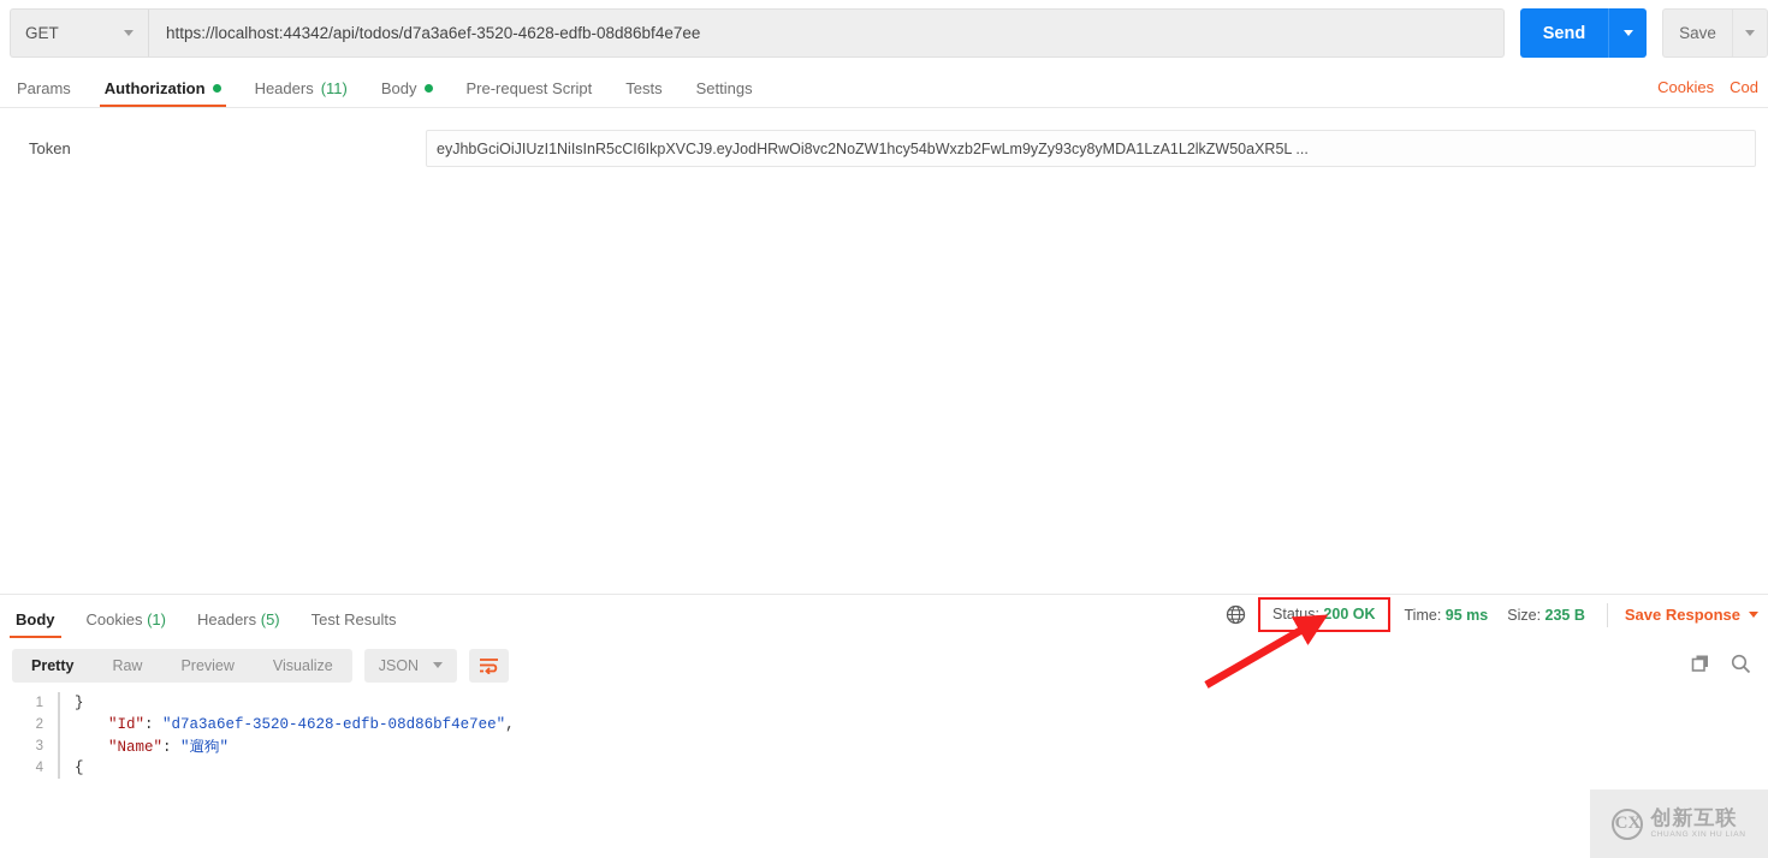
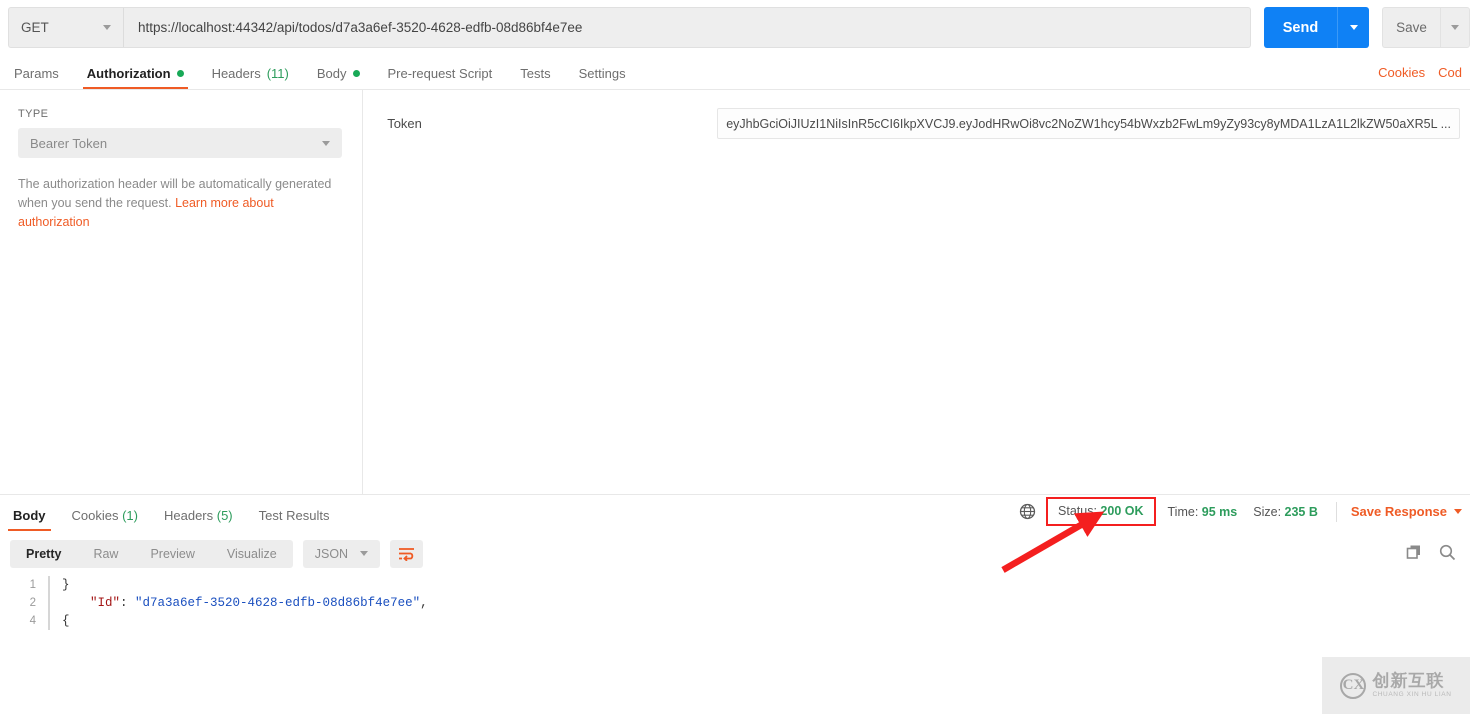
  GET
  https://localhost:44342/api/todos/d7a3a6ef-3520-4628-edfb-08d86bf4e7ee
  Send
  Save
  Params
  Authorization
  Headers
  (11)
  Body
  Pre-request Script
  Tests
  Settings
  Cookies
  Cod
+ TYPE
+ Bearer Token
+ The authorization header will be automatically generated when you send the request. Learn more about authorization
  Token
  eyJhbGciOiJIUzI1NiIsInR5cCI6IkpXVCJ9.eyJodHRwOi8vc2NoZW1hcy54bWxzb2FwLm9yZy93cy8yMDA1LzA1L2lkZW50aXR5L ...
  Body
  Cookies (1)
  Headers (5)
  Test Results
  Status: 200 OK
  Time: 95 ms
  Size: 235 B
  Save Response
  Pretty
  Raw
  Preview
  Visualize
  JSON
  1
  }
  2
  "Id": "d7a3a6ef-3520-4628-edfb-08d86bf4e7ee",
- 3
- "Name": "遛狗"
  4
  {
  CX
  创新互联
